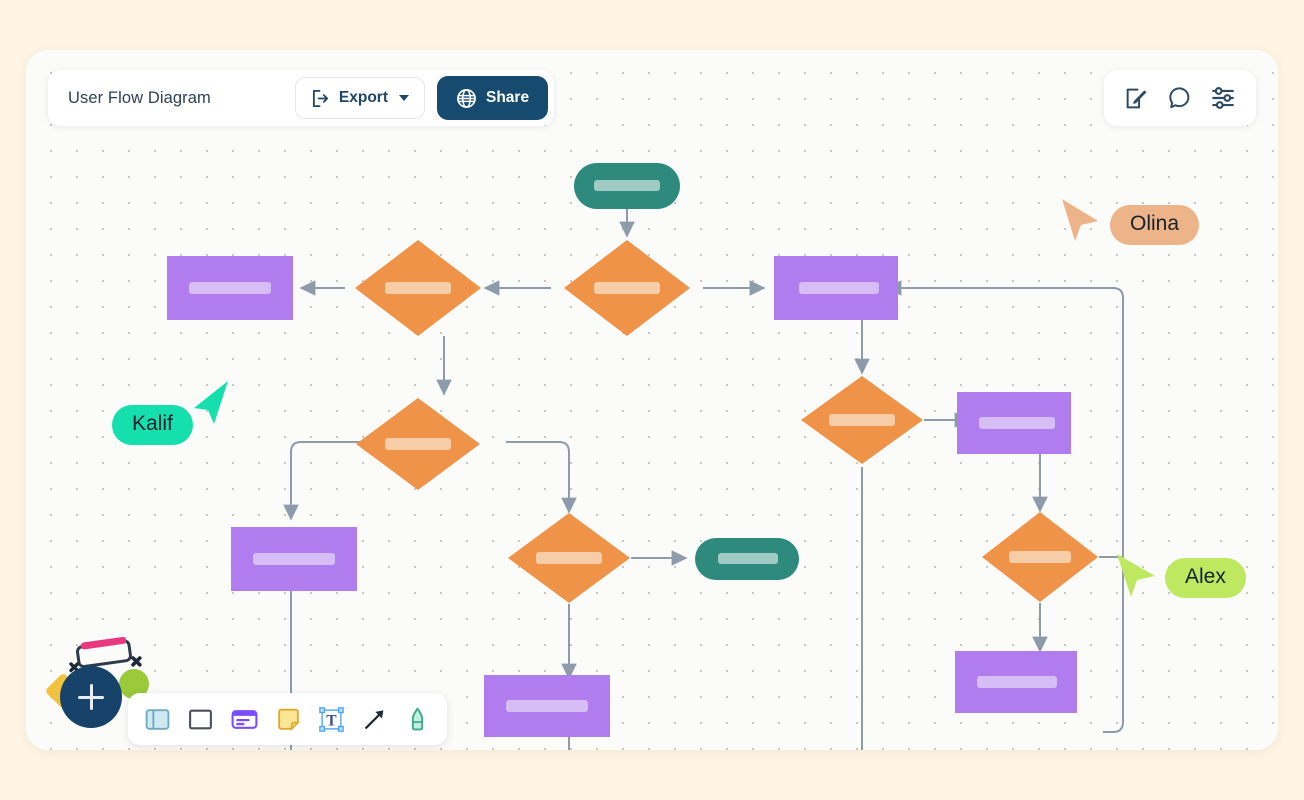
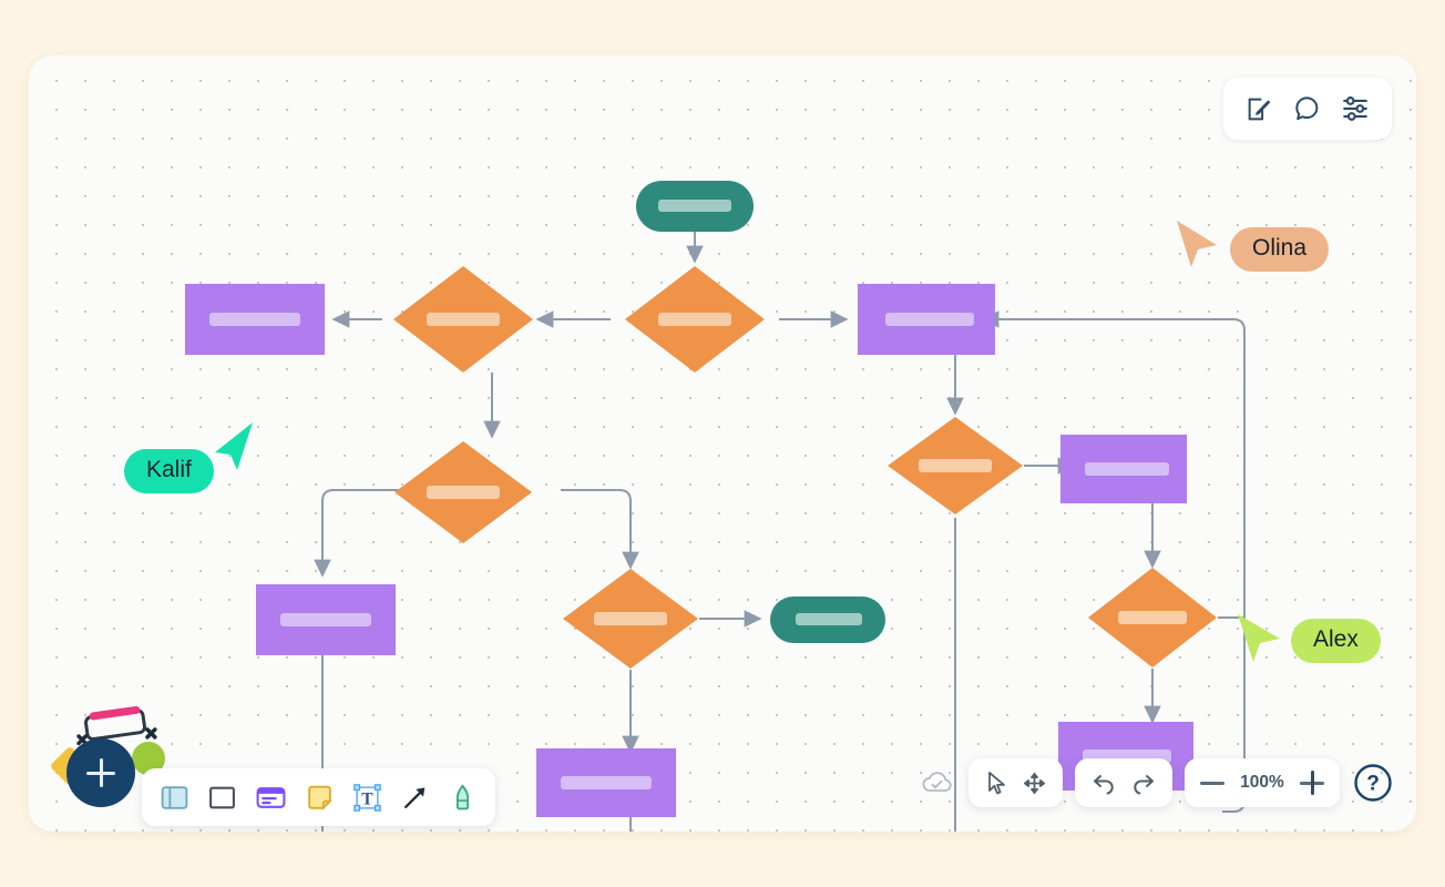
  Kalif
  Olina
  Alex
- User Flow Diagram
- Export
- Share
  T
+ 100%
+ ?
